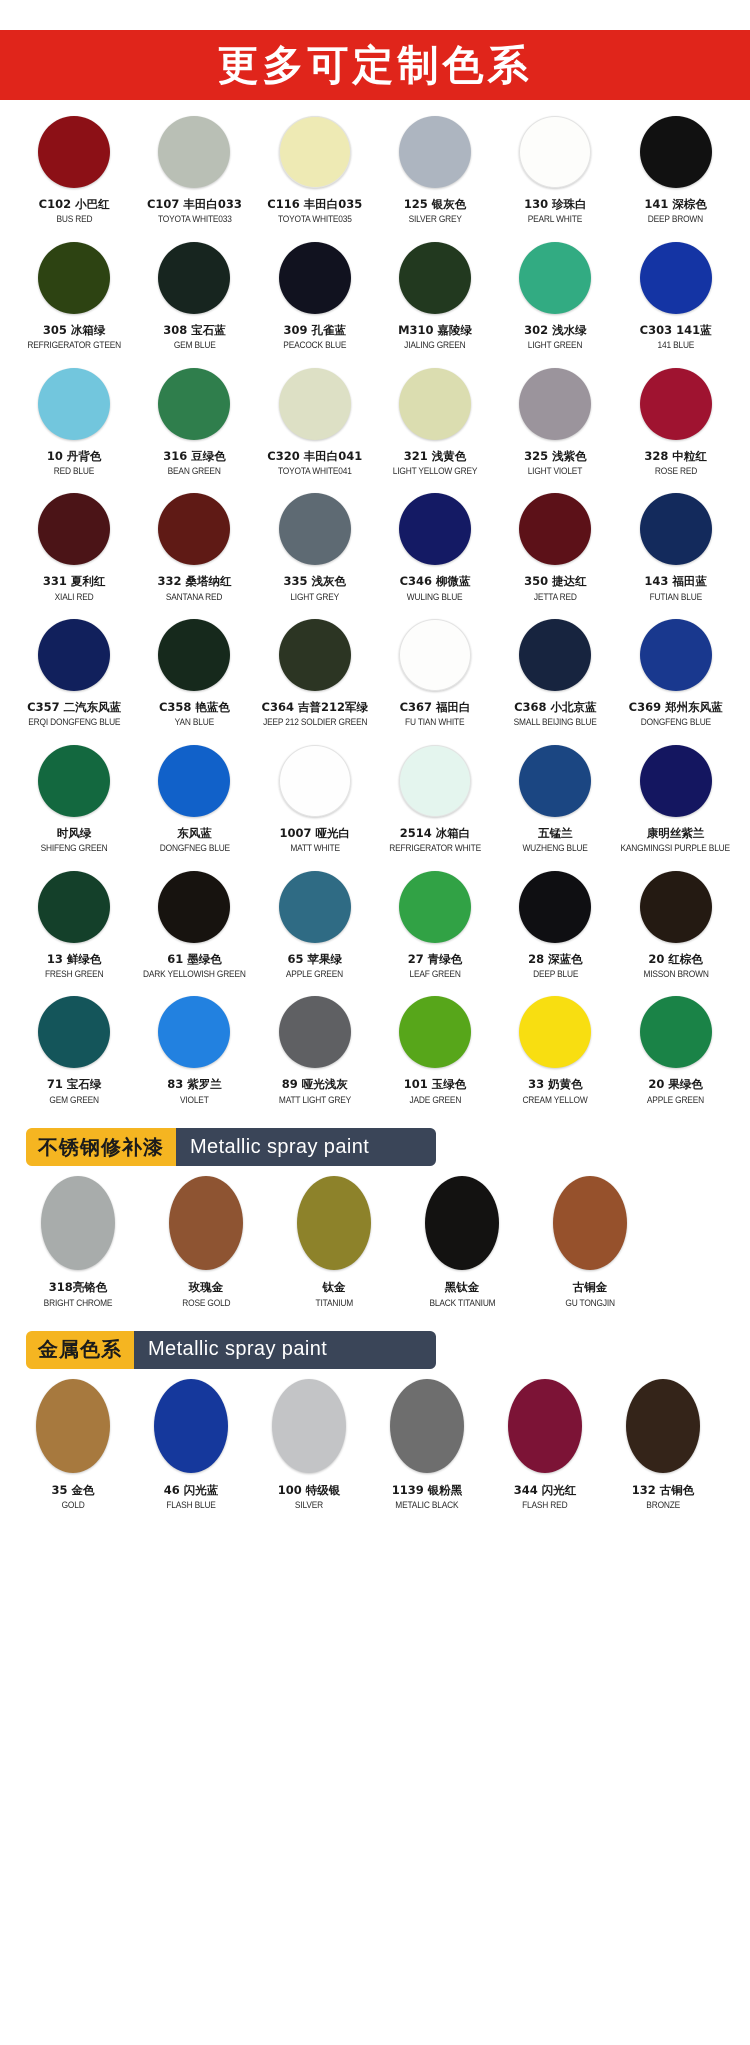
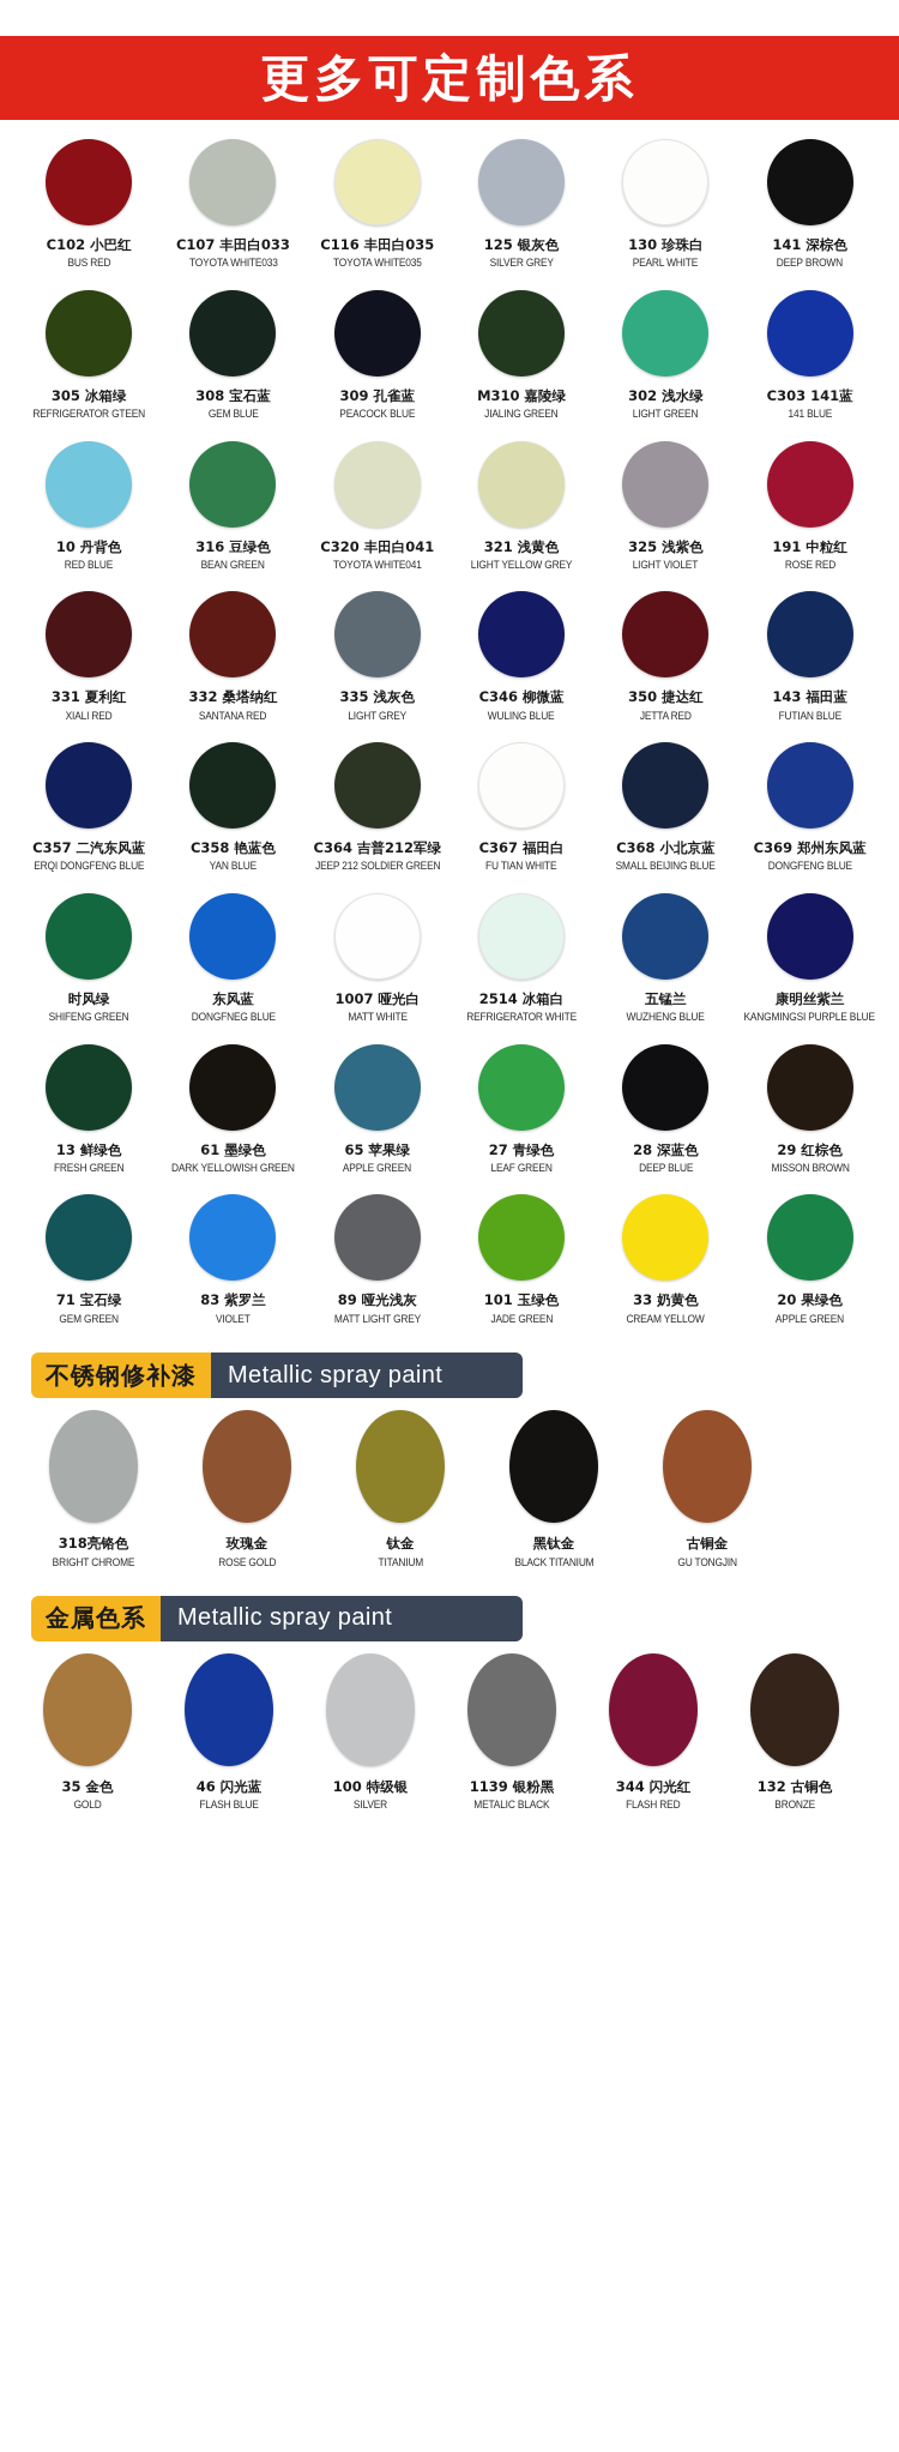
  更多可定制色系
  C102 小巴红
  BUS RED
  C107 丰田白033
  TOYOTA WHITE033
  C116 丰田白035
  TOYOTA WHITE035
  125 银灰色
  SILVER GREY
  130 珍珠白
  PEARL WHITE
  141 深棕色
  DEEP BROWN
  305 冰箱绿
  REFRIGERATOR GTEEN
  308 宝石蓝
  GEM BLUE
  309 孔雀蓝
  PEACOCK BLUE
  M310 嘉陵绿
  JIALING GREEN
  302 浅水绿
  LIGHT GREEN
  C303 141蓝
  141 BLUE
  10 丹背色
  RED BLUE
  316 豆绿色
  BEAN GREEN
  C320 丰田白041
  TOYOTA WHITE041
  321 浅黄色
  LIGHT YELLOW GREY
  325 浅紫色
  LIGHT VIOLET
- 328 中粒红
+ 191 中粒红
  ROSE RED
  331 夏利红
  XIALI RED
  332 桑塔纳红
  SANTANA RED
  335 浅灰色
  LIGHT GREY
  C346 柳微蓝
  WULING BLUE
  350 捷达红
  JETTA RED
  143 福田蓝
  FUTIAN BLUE
  C357 二汽东风蓝
  ERQI DONGFENG BLUE
  C358 艳蓝色
  YAN BLUE
  C364 吉普212军绿
  JEEP 212 SOLDIER GREEN
  C367 福田白
  FU TIAN WHITE
  C368 小北京蓝
  SMALL BEIJING BLUE
  C369 郑州东风蓝
  DONGFENG BLUE
  时风绿
  SHIFENG GREEN
  东风蓝
  DONGFNEG BLUE
  1007 哑光白
  MATT WHITE
  2514 冰箱白
  REFRIGERATOR WHITE
  五锰兰
  WUZHENG BLUE
  康明丝紫兰
  KANGMINGSI PURPLE BLUE
  13 鲜绿色
  FRESH GREEN
  61 墨绿色
  DARK YELLOWISH GREEN
  65 苹果绿
  APPLE GREEN
  27 青绿色
  LEAF GREEN
  28 深蓝色
  DEEP BLUE
- 20 红棕色
+ 29 红棕色
  MISSON BROWN
  71 宝石绿
  GEM GREEN
  83 紫罗兰
  VIOLET
  89 哑光浅灰
  MATT LIGHT GREY
  101 玉绿色
  JADE GREEN
  33 奶黄色
  CREAM YELLOW
  20 果绿色
  APPLE GREEN
  不锈钢修补漆
  Metallic spray paint
  318亮铬色
  BRIGHT CHROME
  玫瑰金
  ROSE GOLD
  钛金
  TITANIUM
  黑钛金
  BLACK TITANIUM
  古铜金
  GU TONGJIN
  金属色系
  Metallic spray paint
  35 金色
  GOLD
  46 闪光蓝
  FLASH BLUE
  100 特级银
  SILVER
  1139 银粉黑
  METALIC BLACK
  344 闪光红
  FLASH RED
  132 古铜色
  BRONZE
